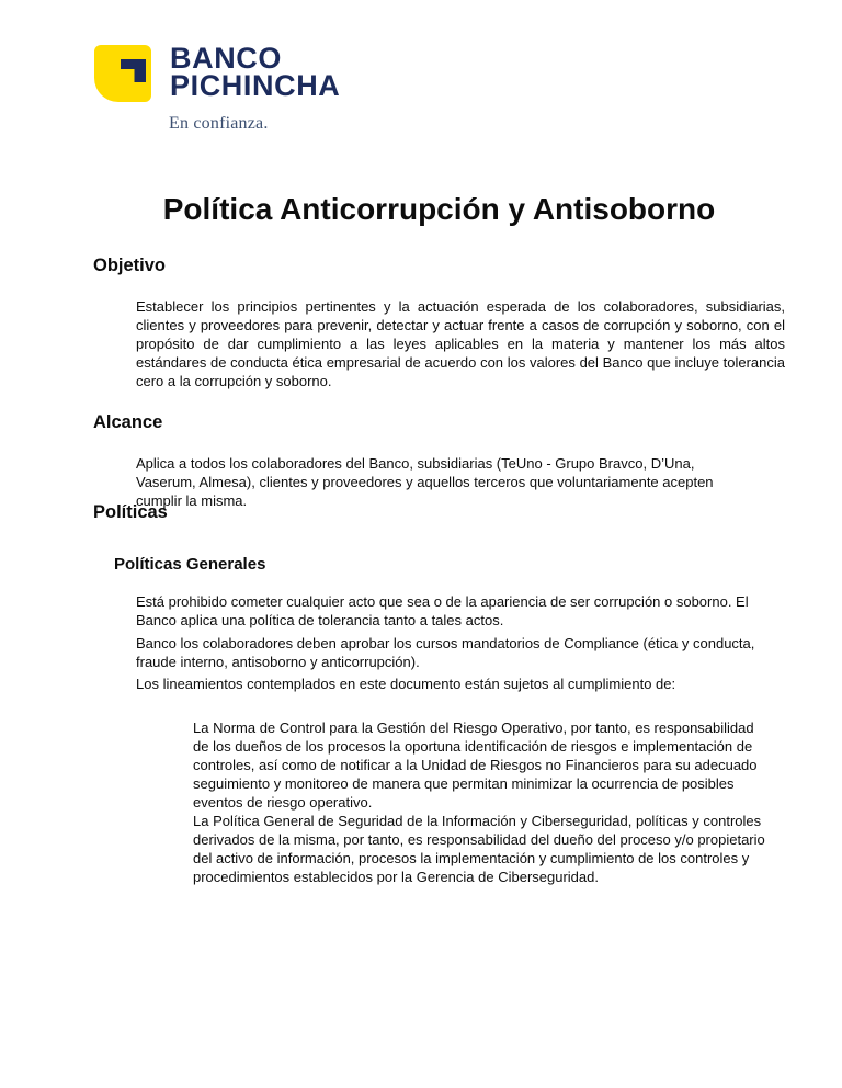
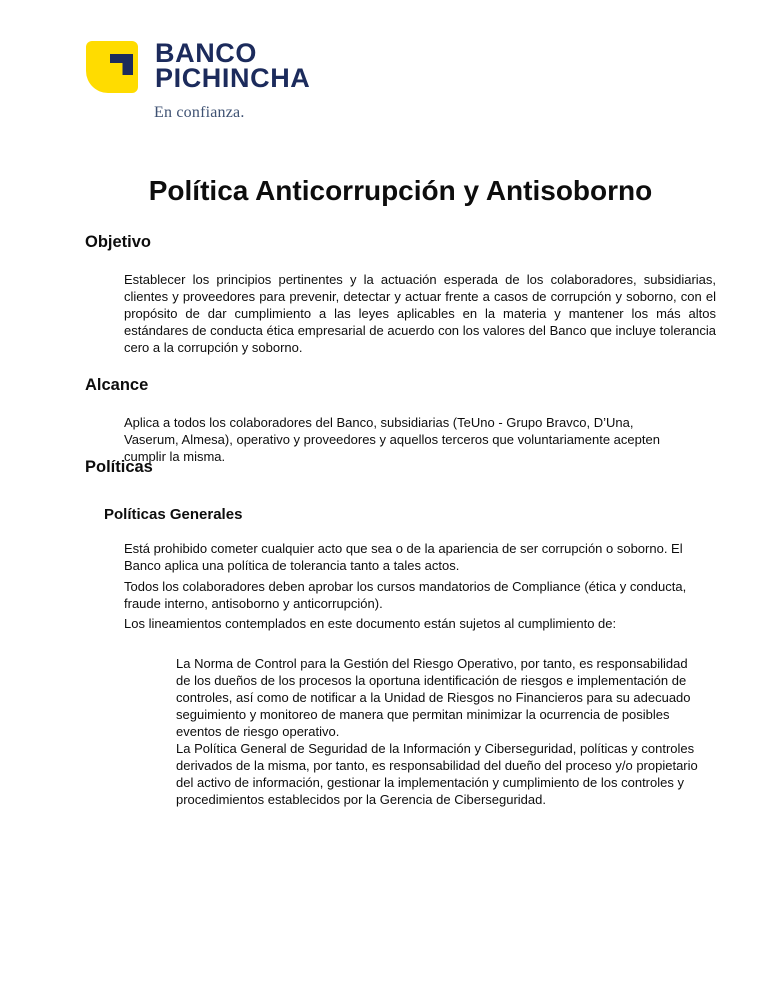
  BANCO
  PICHINCHA
  En confianza.
  Política Anticorrupción y Antisoborno
  Objetivo
  Establecer los principios pertinentes y la actuación esperada de los colaboradores, subsidiarias, clientes y proveedores para prevenir, detectar y actuar frente a casos de corrupción y soborno, con el propósito de dar cumplimiento a las leyes aplicables en la materia y mantener los más altos estándares de conducta ética empresarial de acuerdo con los valores del Banco que incluye tolerancia cero a la corrupción y soborno.
  Alcance
- Aplica a todos los colaboradores del Banco, subsidiarias (TeUno - Grupo Bravco, D’Una, Vaserum, Almesa), clientes y proveedores y aquellos terceros que voluntariamente acepten cumplir la misma.
+ Aplica a todos los colaboradores del Banco, subsidiarias (TeUno - Grupo Bravco, D’Una, Vaserum, Almesa), operativo y proveedores y aquellos terceros que voluntariamente acepten cumplir la misma.
  Políticas
  Políticas Generales
  Está prohibido cometer cualquier acto que sea o de la apariencia de ser corrupción o soborno. El Banco aplica una política de tolerancia tanto a tales actos.
- Banco los colaboradores deben aprobar los cursos mandatorios de Compliance (ética y conducta, fraude interno, antisoborno y anticorrupción).
+ Todos los colaboradores deben aprobar los cursos mandatorios de Compliance (ética y conducta, fraude interno, antisoborno y anticorrupción).
  Los lineamientos contemplados en este documento están sujetos al cumplimiento de:
  La Norma de Control para la Gestión del Riesgo Operativo, por tanto, es responsabilidad de los dueños de los procesos la oportuna identificación de riesgos e implementación de controles, así como de notificar a la Unidad de Riesgos no Financieros para su adecuado seguimiento y monitoreo de manera que permitan minimizar la ocurrencia de posibles eventos de riesgo operativo.
- La Política General de Seguridad de la Información y Ciberseguridad, políticas y controles derivados de la misma, por tanto, es responsabilidad del dueño del proceso y/o propietario del activo de información, procesos la implementación y cumplimiento de los controles y procedimientos establecidos por la Gerencia de Ciberseguridad.
+ La Política General de Seguridad de la Información y Ciberseguridad, políticas y controles derivados de la misma, por tanto, es responsabilidad del dueño del proceso y/o propietario del activo de información, gestionar la implementación y cumplimiento de los controles y procedimientos establecidos por la Gerencia de Ciberseguridad.
